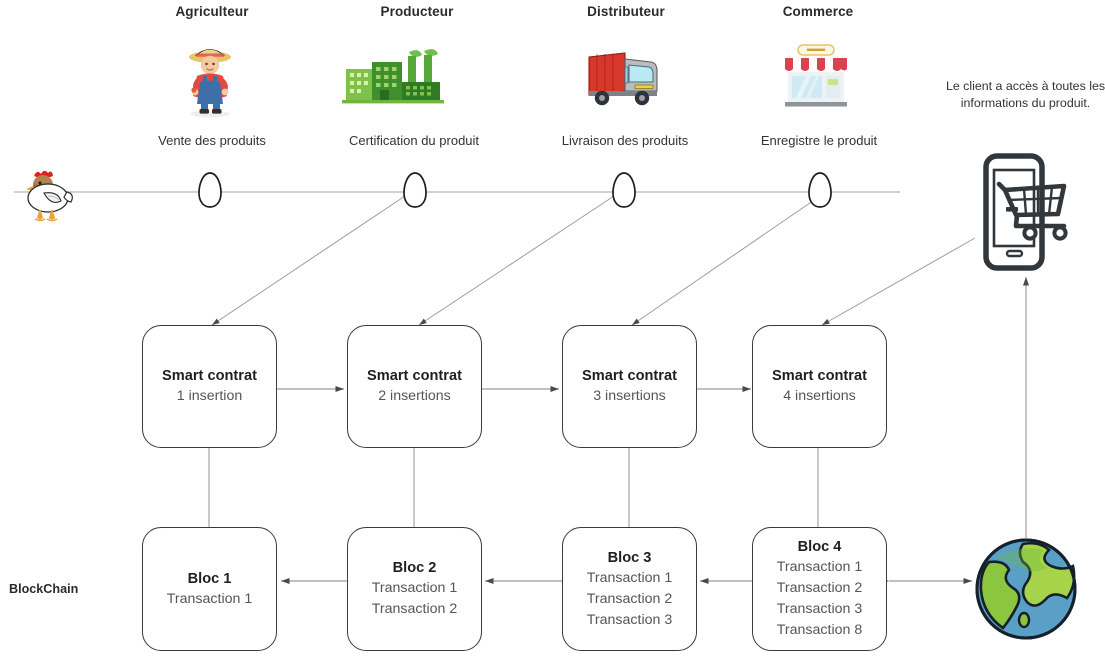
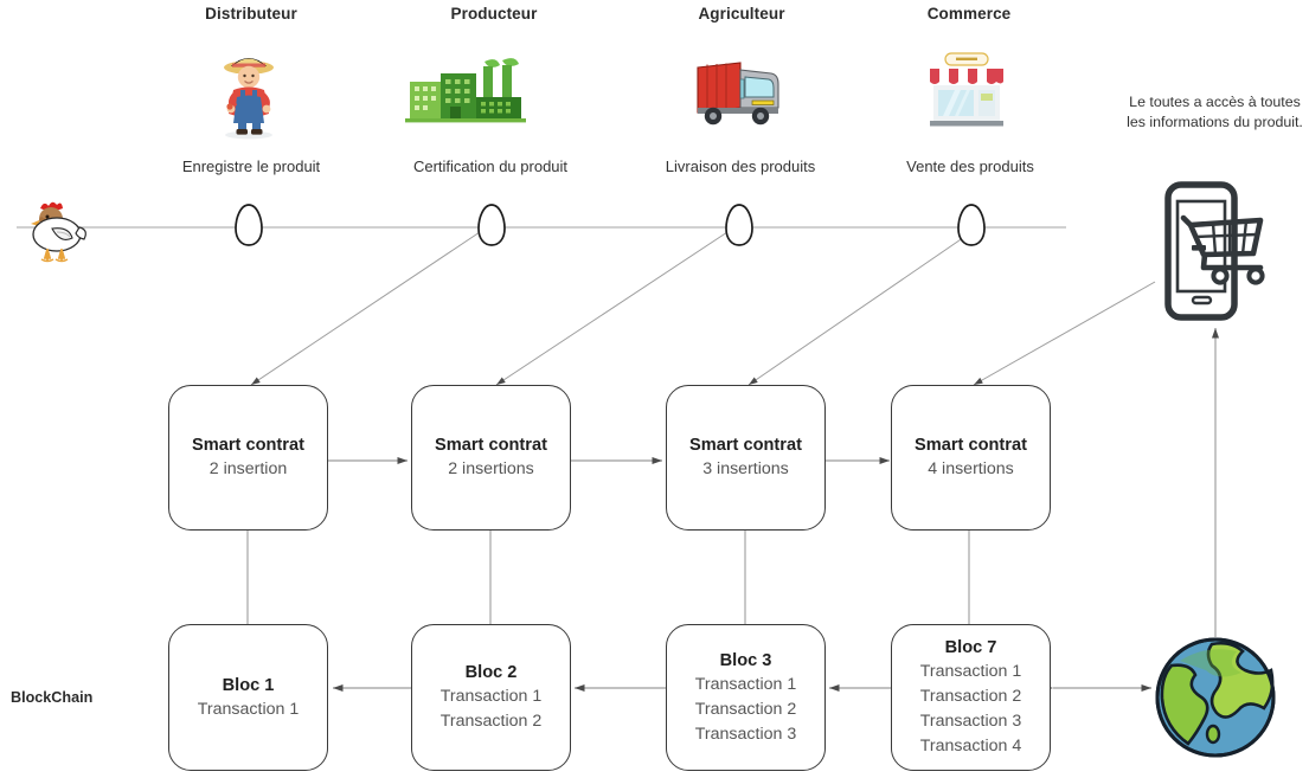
- Agriculteur
+ Distributeur
  Producteur
- Distributeur
+ Agriculteur
  Commerce
- Vente des produits
+ Enregistre le produit
  Certification du produit
  Livraison des produits
- Enregistre le produit
+ Vente des produits
- Le client a accès à toutes les informations du produit.
+ Le toutes a accès à toutes les informations du produit.
  BlockChain
  Smart contrat
- 1 insertion
+ 2 insertion
  Smart contrat
  2 insertions
  Smart contrat
  3 insertions
  Smart contrat
  4 insertions
  Bloc 1
  Transaction 1
  Bloc 2
  Transaction 1
  Transaction 2
  Bloc 3
  Transaction 1
  Transaction 2
  Transaction 3
- Bloc 4
+ Bloc 7
  Transaction 1
  Transaction 2
  Transaction 3
- Transaction 8
+ Transaction 4
